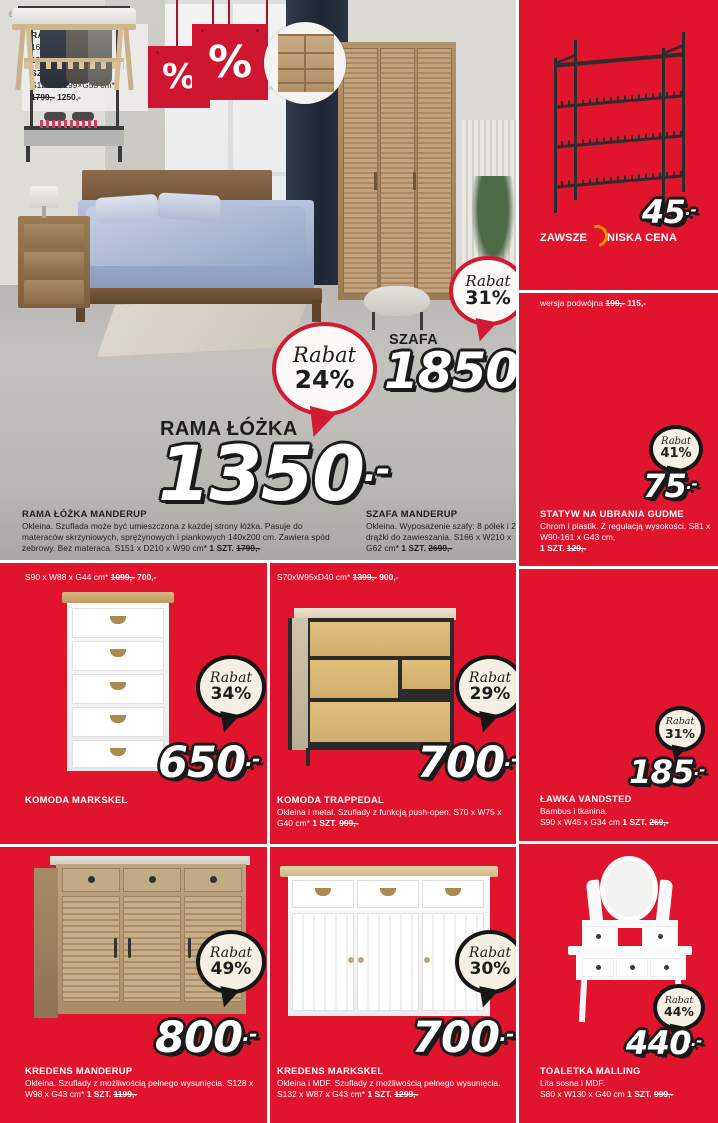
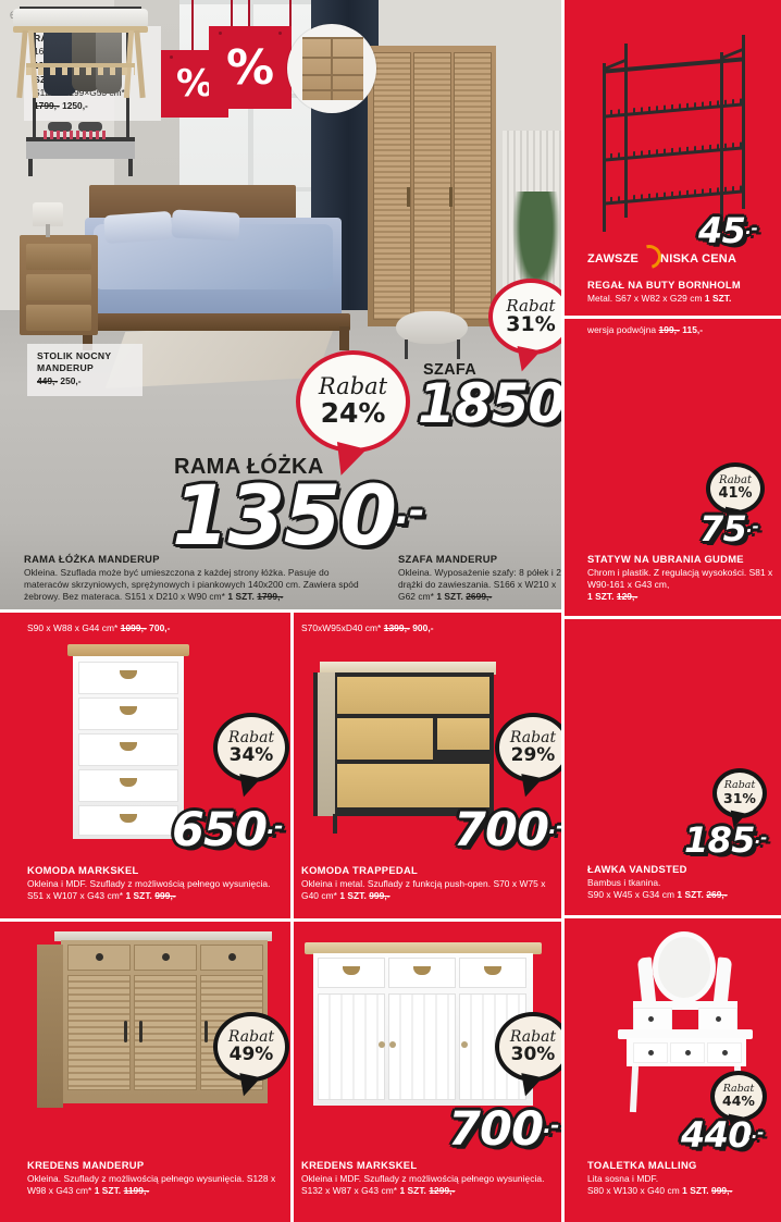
  %
  %
  1799,- 1250,-
+ STOLIK NOCNY MANDERUP
+ 449,- 250,-
  Rabat
  31%
  SZAFA
  Rabat
  24%
  RAMA ŁÓŻKA
  1350.-
  RAMA ŁÓŻKA MANDERUP
  Okleina. Szuflada może być umieszczona z każdej strony łóżka. Pasuje do materaców skrzyniowych, sprężynowych i piankowych 140x200 cm. Zawiera spód żebrowy. Bez materaca. S151 x D210 x W90 cm* 1 SZT. 1799,-
  SZAFA MANDERUP
  Okleina. Wyposażenie szafy: 8 półek i 2 drążki do zawieszania. S166 x W210 x G62 cm* 1 SZT. 2699,-
  S90 x W88 x G44 cm* 1099,- 700,-
  S70xW95xD40 cm* 1399,- 900,-
  Rabat
  34%
  650.-
  KOMODA MARKSKEL
+ Okleina i MDF. Szuflady z możliwością pełnego wysunięcia. S51 x W107 x G43 cm* 1 SZT. 999,-
  Rabat
  29%
  700.
  KOMODA TRAPPEDAL
  Okleina i metal. Szuflady z funkcją push-open. S70 x W75 x G40 cm* 1 SZT. 999,-
  Rabat
  49%
- 800.-
  KREDENS MANDERUP
  Okleina. Szuflady z możliwością pełnego wysunięcia. S128 x W98 x G43 cm* 1 SZT. 1199,-
  Rabat
  30%
  700.-
  KREDENS MARKSKEL
  Okleina i MDF. Szuflady z możliwością pełnego wysunięcia. S132 x W87 x G43 cm* 1 SZT. 1299,-
  45.-
  ZAWSZE
  NISKA CENA
+ REGAŁ NA BUTY BORNHOLM
+ Metal. S67 x W82 x G29 cm 1 SZT.
  wersja podwójna 199,- 115,-
  Rabat
  41%
  75.-
  STATYW NA UBRANIA GUDME
  Chrom i plastik. Z regulacją wysokości. S81 x W90-161 x G43 cm,
  1 SZT. 129,-
  Rabat
  31%
  185.-
  ŁAWKA VANDSTED
  Bambus i tkanina.
  S90 x W45 x G34 cm 1 SZT. 269,-
  Rabat
  44%
  440.-
  TOALETKA MALLING
  Lita sosna i MDF.
  S80 x W130 x G40 cm 1 SZT. 999,-
